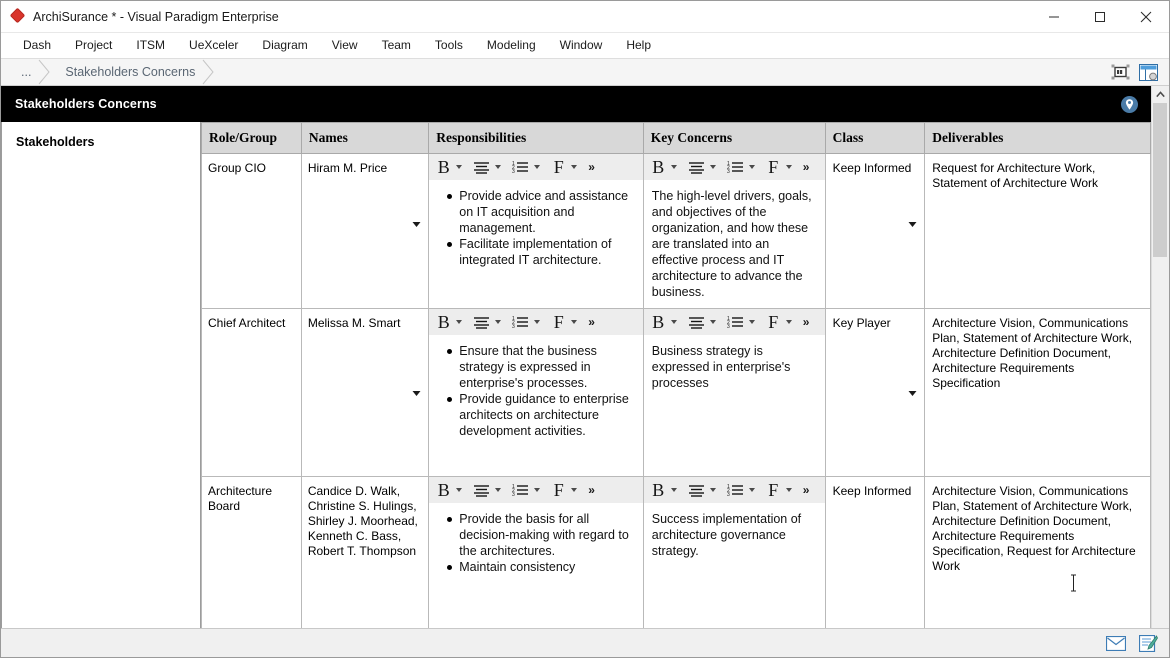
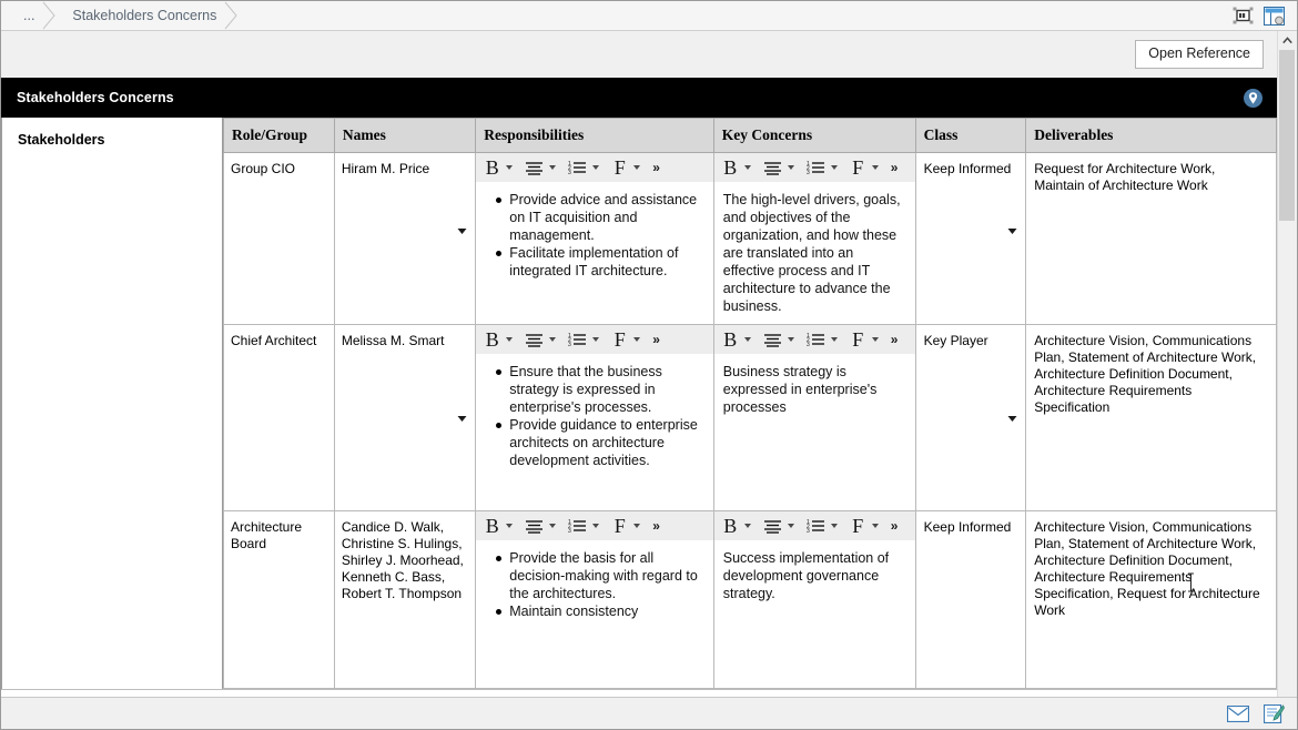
- ArchiSurance * - Visual Paradigm Enterprise
- Dash
- Project
- ITSM
- UeXceler
- Diagram
- View
- Team
- Tools
- Modeling
- Window
- Help
  ...
  Stakeholders Concerns
+ Open Reference
  Stakeholders Concerns
  Stakeholders
  Role/Group	Names	Responsibilities	Key Concerns	Class	Deliverables
- Group CIO	Hiram M. Price	B F » Provide advice and assistance on IT acquisition and management. Facilitate implementation of integrated IT architecture.	B F » The high-level drivers, goals, and objectives of the organization, and how these are translated into an effective process and IT architecture to advance the business.	Keep Informed	Request for Architecture Work, Statement of Architecture Work
+ Group CIO	Hiram M. Price	B F » Provide advice and assistance on IT acquisition and management. Facilitate implementation of integrated IT architecture.	B F » The high-level drivers, goals, and objectives of the organization, and how these are translated into an effective process and IT architecture to advance the business.	Keep Informed	Request for Architecture Work, Maintain of Architecture Work
  Chief Architect	Melissa M. Smart	B F » Ensure that the business strategy is expressed in enterprise's processes. Provide guidance to enterprise architects on architecture development activities.	B F » Business strategy is expressed in enterprise's processes	Key Player	Architecture Vision, Communications Plan, Statement of Architecture Work, Architecture Definition Document, Architecture Requirements Specification
- Architecture Board	Candice D. Walk, Christine S. Hulings, Shirley J. Moorhead, Kenneth C. Bass, Robert T. Thompson	B F » Provide the basis for all decision-making with regard to the architectures. Maintain consistency	B F » Success implementation of architecture governance strategy.	Keep Informed	Architecture Vision, Communications Plan, Statement of Architecture Work, Architecture Definition Document, Architecture Requirements Specification, Request for Architecture Work
+ Architecture Board	Candice D. Walk, Christine S. Hulings, Shirley J. Moorhead, Kenneth C. Bass, Robert T. Thompson	B F » Provide the basis for all decision-making with regard to the architectures. Maintain consistency	B F » Success implementation of development governance strategy.	Keep Informed	Architecture Vision, Communications Plan, Statement of Architecture Work, Architecture Definition Document, Architecture Requirements Specification, Request for Architecture Work
